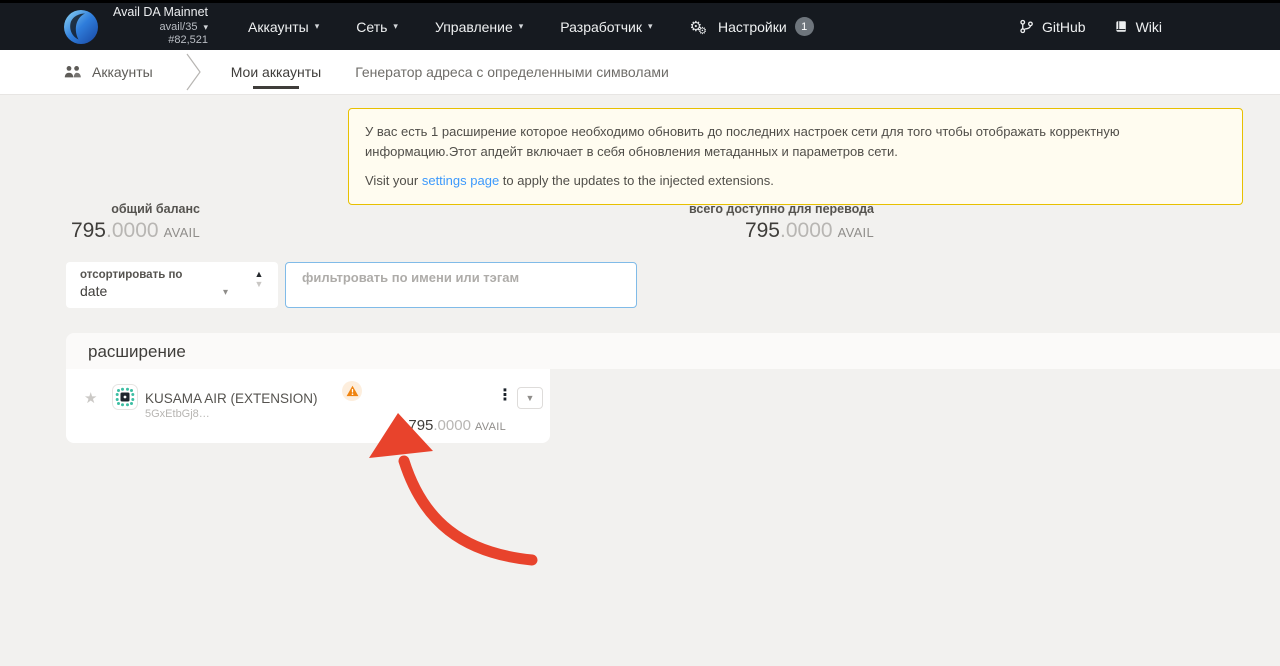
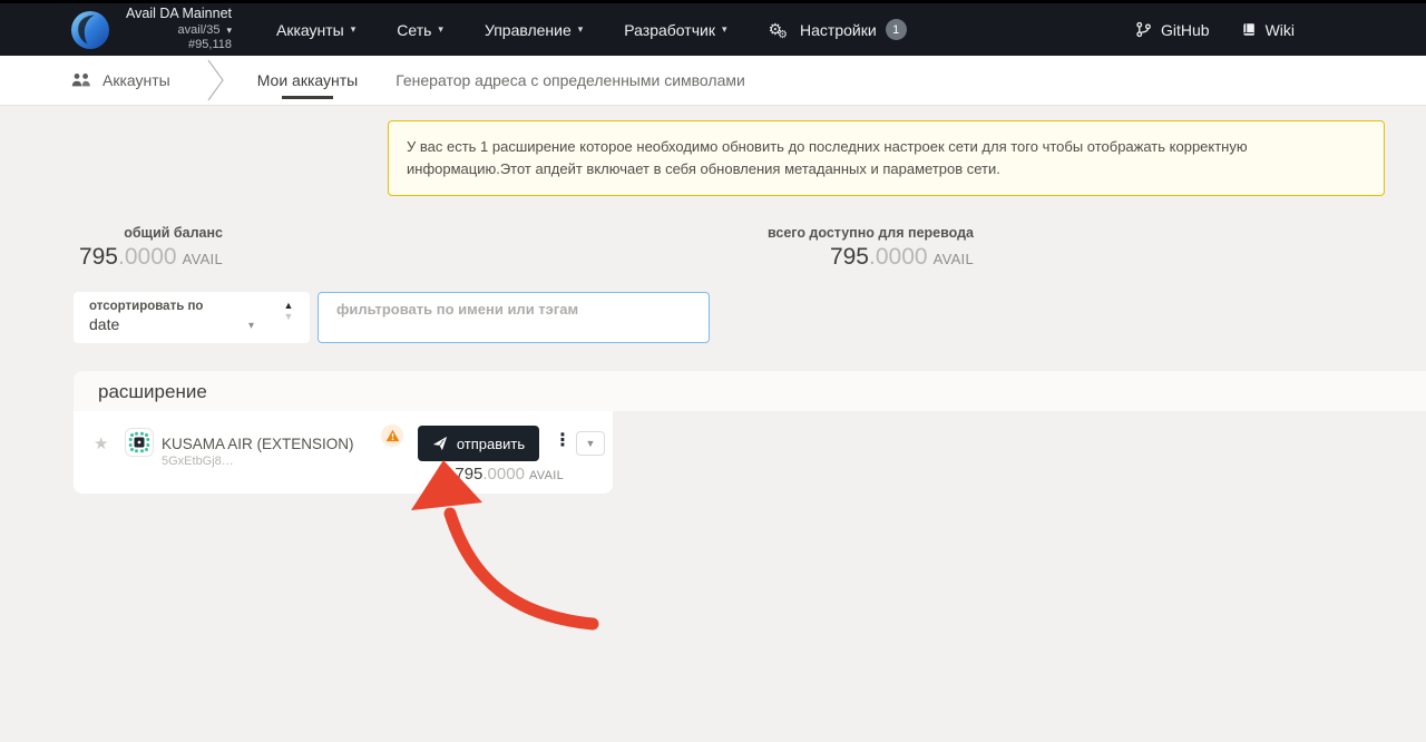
  Avail DA Mainnet
  avail/35 ▾
- #82,521
+ #95,118
  Аккаунты
  ▾
  Сеть
  ▾
  Управление
  ▾
  Разработчик
  ▾
  ⚙⚙
  Настройки
  1
  GitHub
  Wiki
  Аккаунты
  Мои аккаунты
  Генератор адреса с определенными символами
  У вас есть 1 расширение которое необходимо обновить до последних настроек сети для того чтобы отображать корректную информацию.Этот апдейт включает в себя обновления метаданных и параметров сети.
- Visit your settings page to apply the updates to the injected extensions.
  общий баланс
  795.0000 AVAIL
  всего доступно для перевода
  795.0000 AVAIL
  отсортировать по
  date
  ▾
  ▲
  ▼
  фильтровать по имени или тэгам
  расширение
  ★
  KUSAMA AIR (EXTENSION)
  5GxEtbGj8…
+ отправить
  ⋮
  ▼
  795.0000 AVAIL
